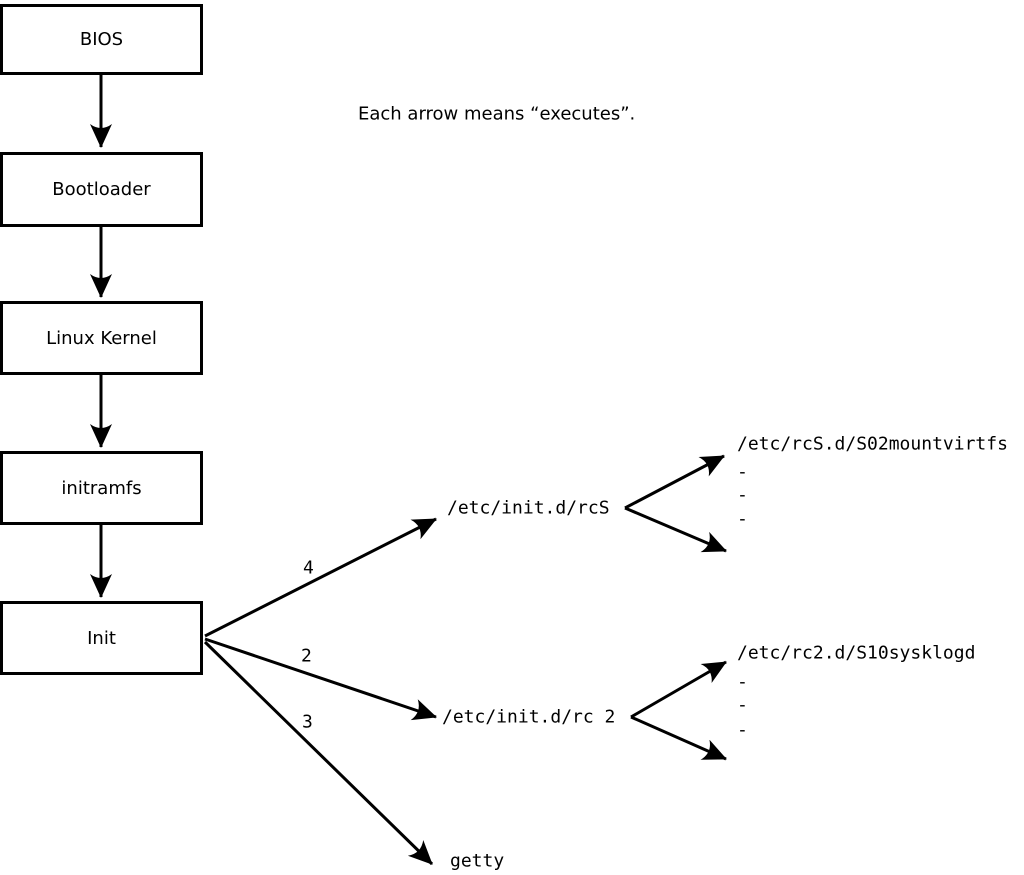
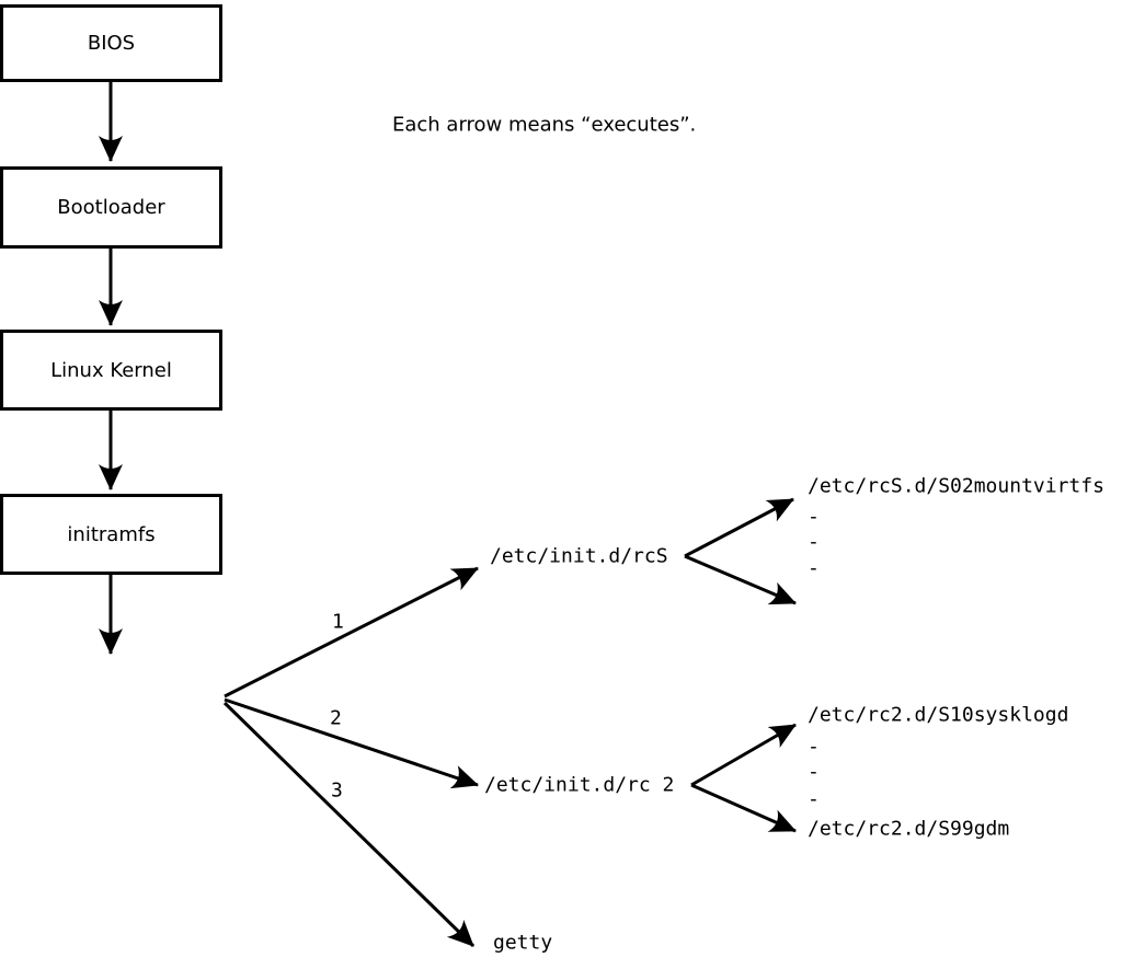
  BIOS
  Bootloader
  Linux Kernel
  initramfs
- Init
  Each arrow means “executes”.
- 4
+ 1
  2
  3
  /etc/init.d/rcS
  /etc/init.d/rc 2
  getty
  /etc/rcS.d/S02mountvirtfs
  -
  -
  -
  /etc/rc2.d/S10sysklogd
  -
  -
  -
+ /etc/rc2.d/S99gdm
